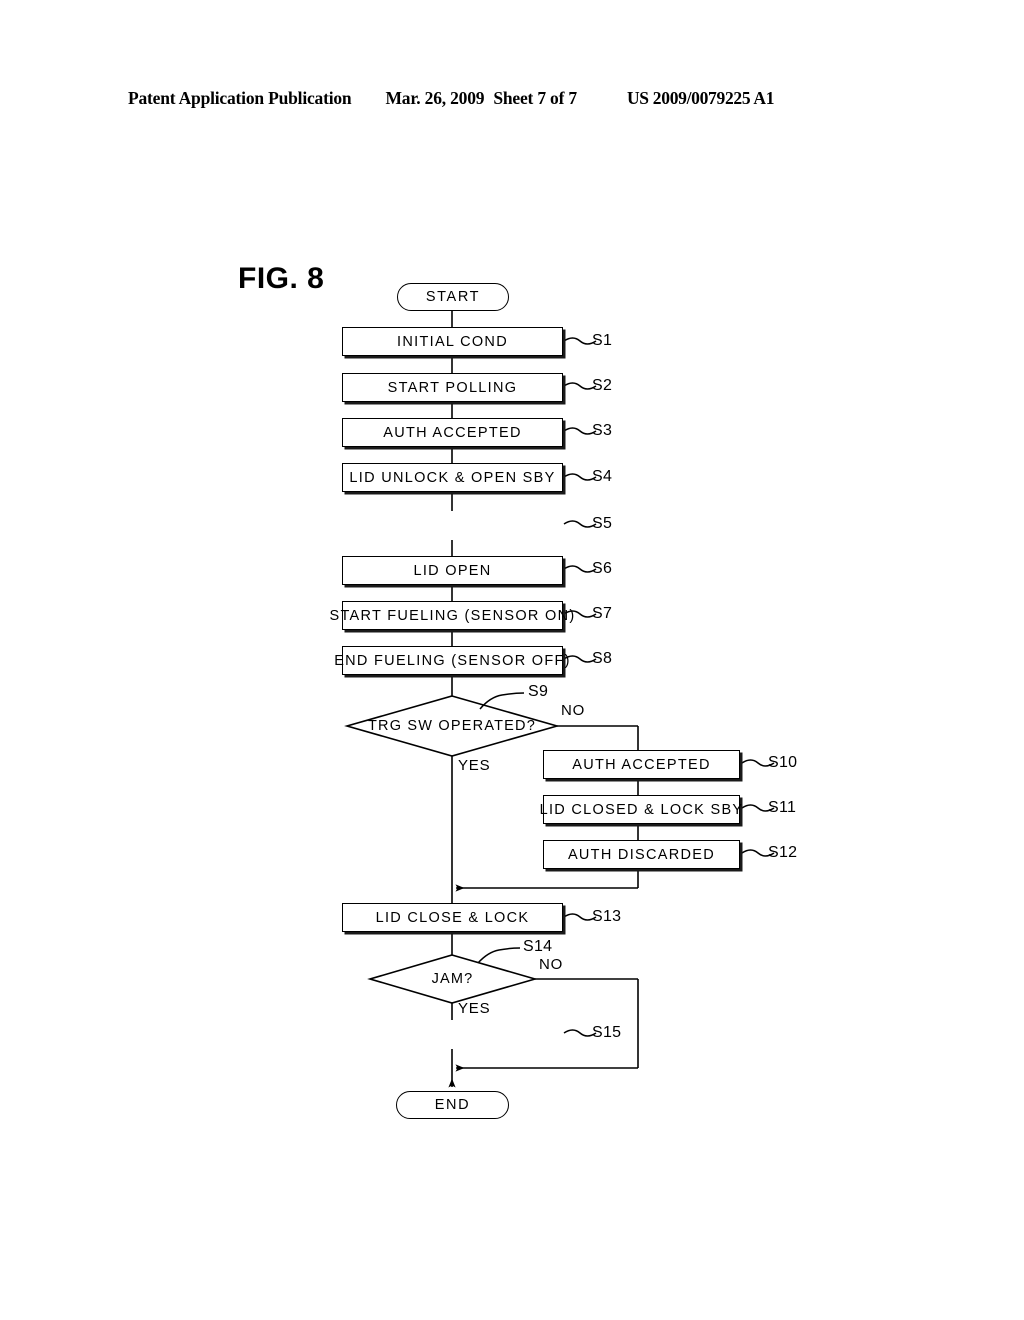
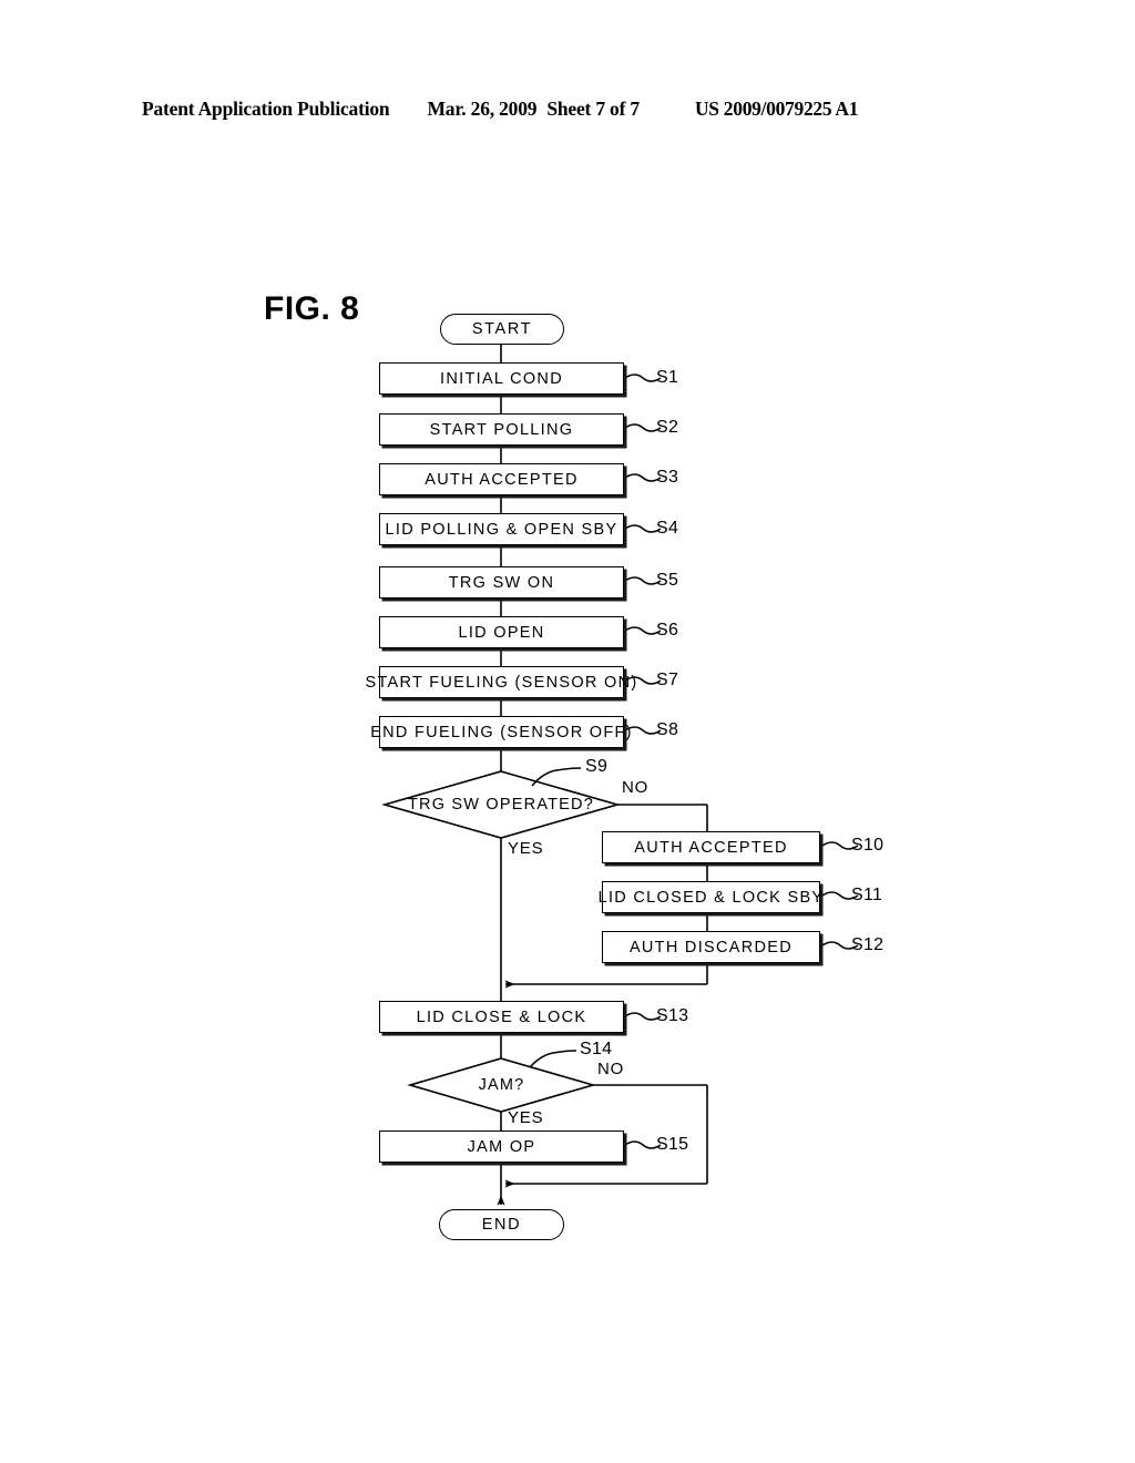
  Patent Application Publication
  Mar. 26, 2009
  Sheet 7 of 7
  US 2009/0079225 A1
  FIG. 8
  START
  INITIAL COND
  START POLLING
  AUTH ACCEPTED
- LID UNLOCK & OPEN SBY
+ LID POLLING & OPEN SBY
+ TRG SW ON
  LID OPEN
  START FUELING (SENSOR ON)
  END FUELING (SENSOR OFF)
  TRG SW OPERATED?
  AUTH ACCEPTED
  LID CLOSED & LOCK SBY
  AUTH DISCARDED
  LID CLOSE & LOCK
  JAM?
+ JAM OP
  END
  NO
  YES
  NO
  YES
  S1
  S2
  S3
  S4
  S5
  S6
  S7
  S8
  S9
  S10
  S11
  S12
  S13
  S14
  S15
